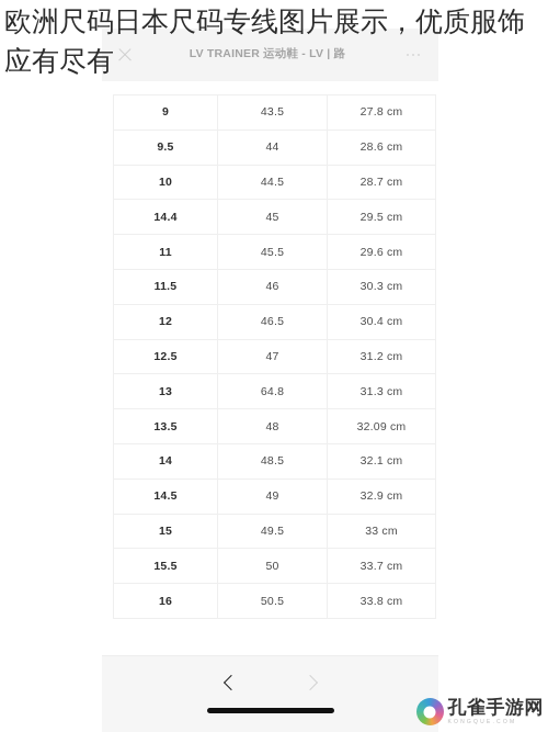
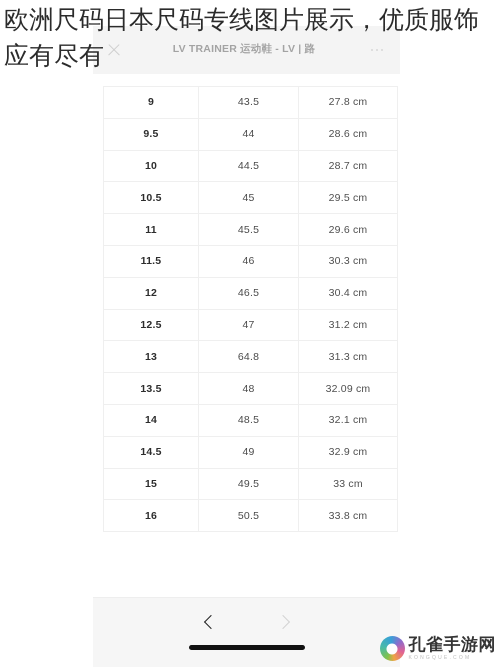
  LV TRAINER 运动鞋 - LV | 路
  9	43.5	27.8 cm
  9.5	44	28.6 cm
  10	44.5	28.7 cm
- 14.4	45	29.5 cm
+ 10.5	45	29.5 cm
  11	45.5	29.6 cm
  11.5	46	30.3 cm
  12	46.5	30.4 cm
  12.5	47	31.2 cm
  13	64.8	31.3 cm
  13.5	48	32.09 cm
  14	48.5	32.1 cm
  14.5	49	32.9 cm
  15	49.5	33 cm
- 15.5	50	33.7 cm
  16	50.5	33.8 cm
  欧洲尺码日本尺码专线图片展示，优质服饰应有尽有
  孔雀手游网
